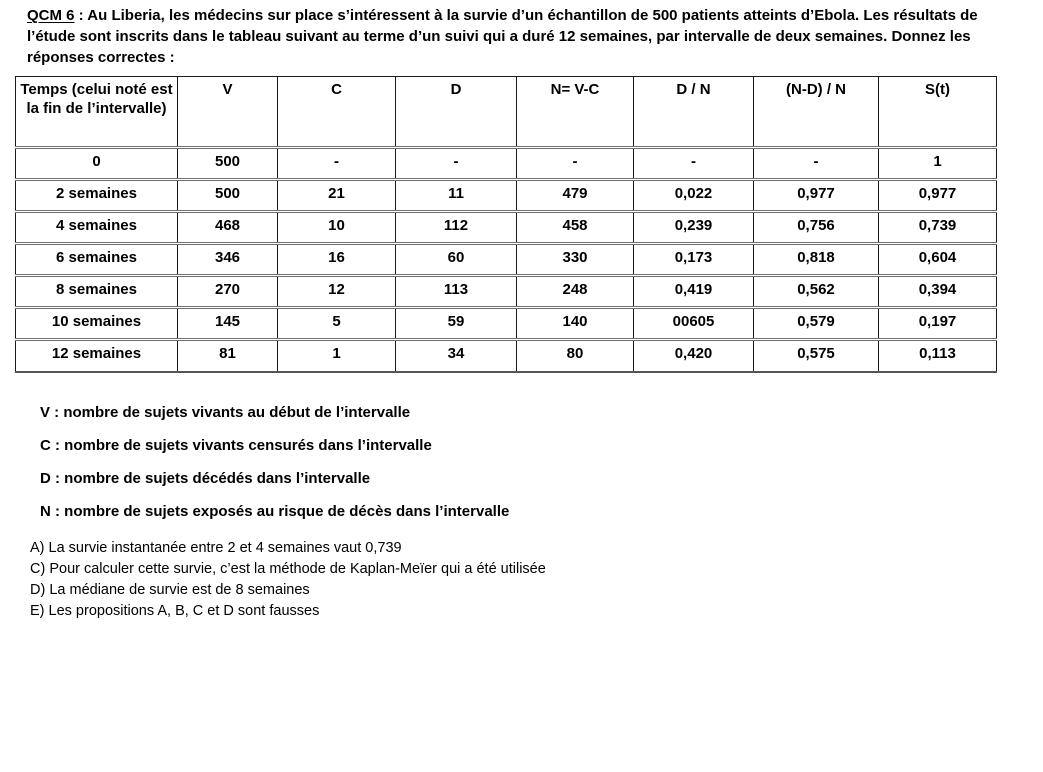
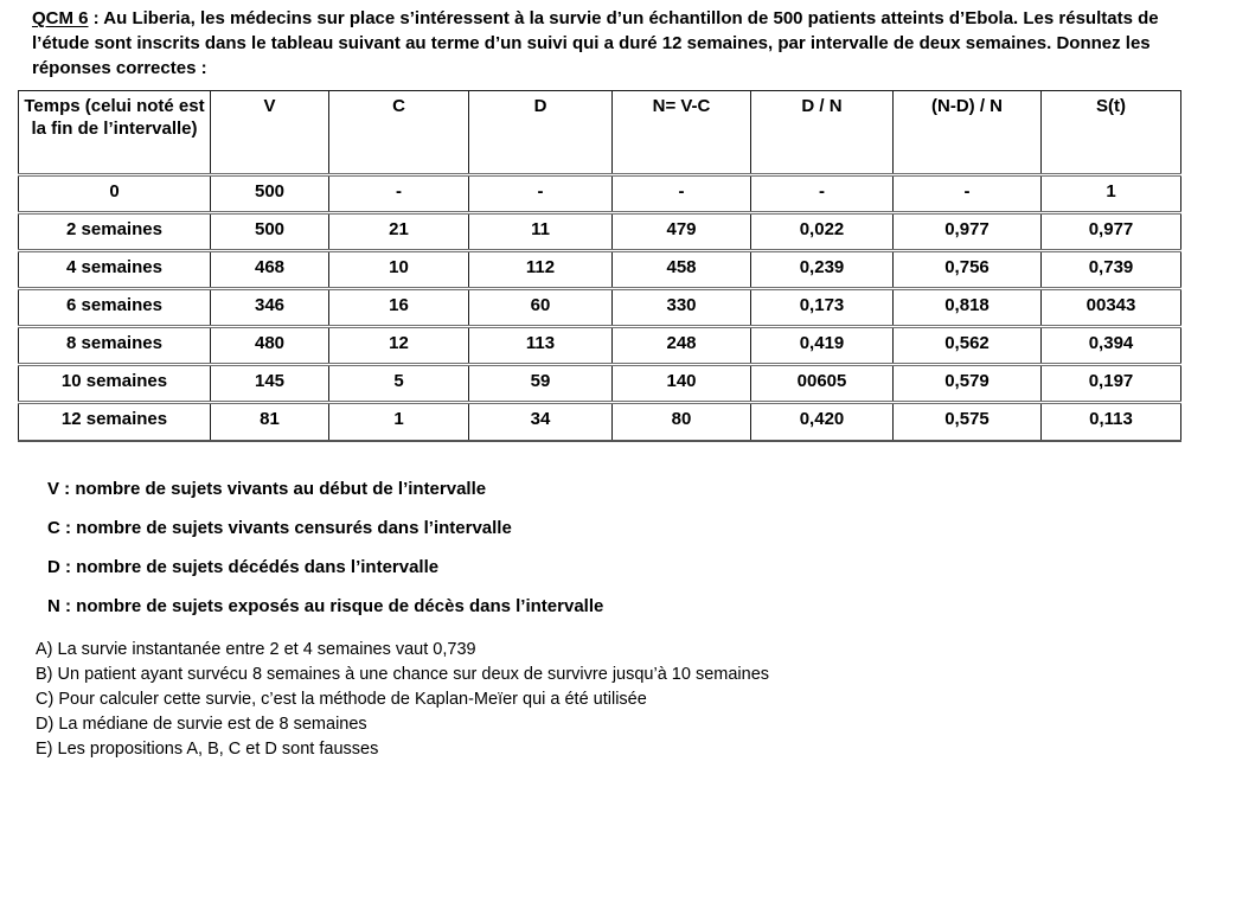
  QCM 6 : Au Liberia, les médecins sur place s’intéressent à la survie d’un échantillon de 500 patients atteints d’Ebola. Les résultats de l’étude sont inscrits dans le tableau suivant au terme d’un suivi qui a duré 12 semaines, par intervalle de deux semaines. Donnez les réponses correctes :
  Temps (celui noté est la fin de l’intervalle)	V	C	D	N= V-C	D / N	(N-D) / N	S(t)
  0	500	-	-	-	-	-	1
  2 semaines	500	21	11	479	0,022	0,977	0,977
  4 semaines	468	10	112	458	0,239	0,756	0,739
- 6 semaines	346	16	60	330	0,173	0,818	0,604
+ 6 semaines	346	16	60	330	0,173	0,818	00343
- 8 semaines	270	12	113	248	0,419	0,562	0,394
+ 8 semaines	480	12	113	248	0,419	0,562	0,394
  10 semaines	145	5	59	140	00605	0,579	0,197
  12 semaines	81	1	34	80	0,420	0,575	0,113
  V : nombre de sujets vivants au début de l’intervalle
  C : nombre de sujets vivants censurés dans l’intervalle
  D : nombre de sujets décédés dans l’intervalle
  N : nombre de sujets exposés au risque de décès dans l’intervalle
  A) La survie instantanée entre 2 et 4 semaines vaut 0,739
+ B) Un patient ayant survécu 8 semaines à une chance sur deux de survivre jusqu’à 10 semaines
  C) Pour calculer cette survie, c’est la méthode de Kaplan-Meïer qui a été utilisée
  D) La médiane de survie est de 8 semaines
  E) Les propositions A, B, C et D sont fausses
